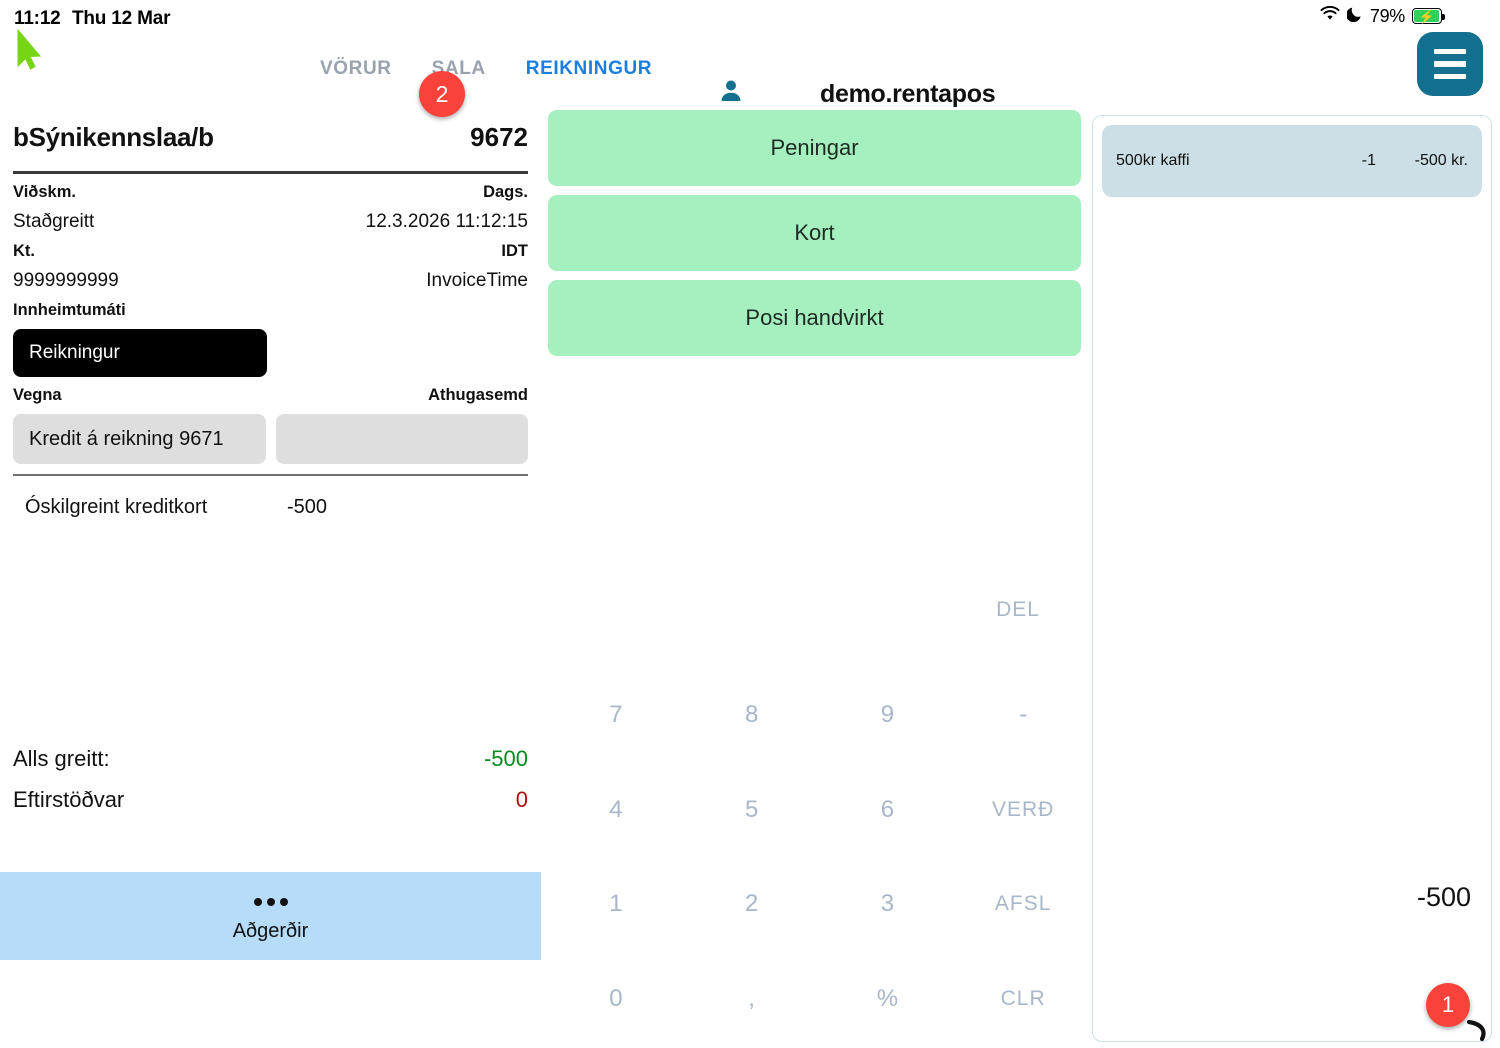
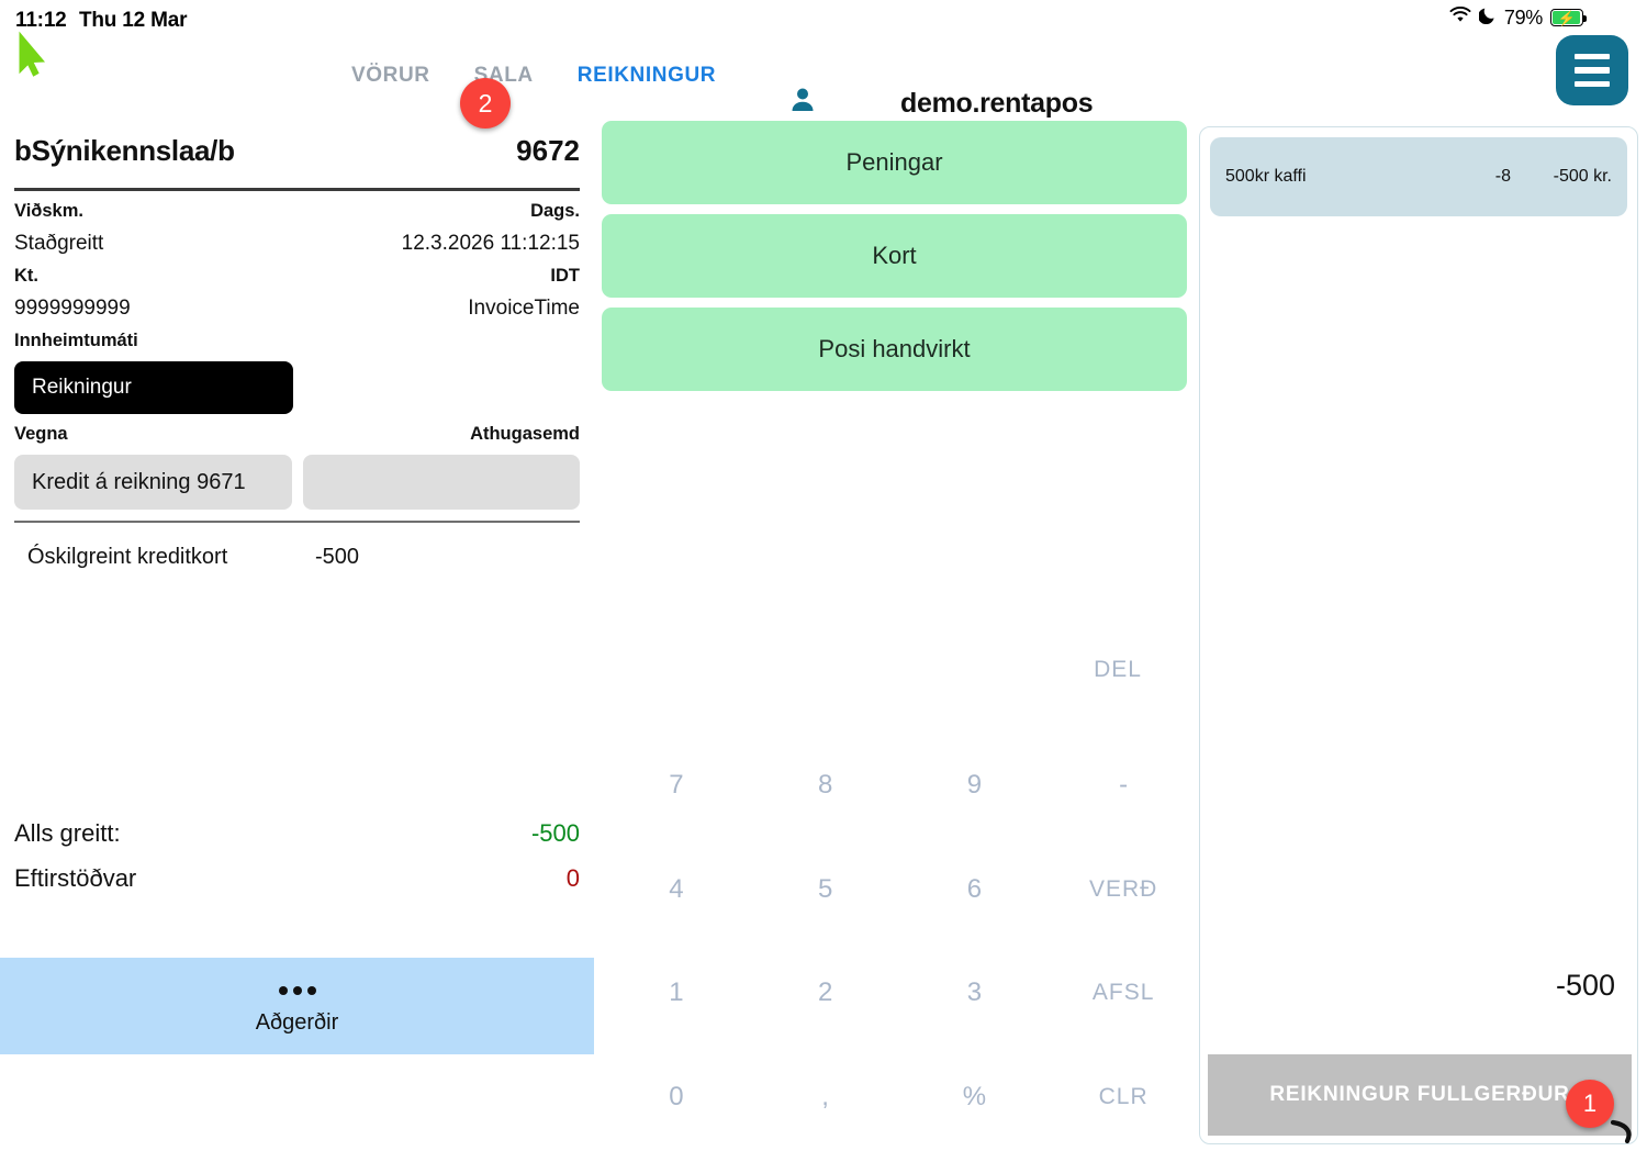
  11:12
  Thu 12 Mar
  79%
  ⚡
  VÖRUR
  SALA
  REIKNINGUR
  demo.rentapos
  2
  1
  bSýnikennslaa/b
  9672
  Viðskm.
  Dags.
  Staðgreitt
  12.3.2026 11:12:15
  Kt.
  IDT
  9999999999
  InvoiceTime
  Innheimtumáti
  Reikningur
  Vegna
  Athugasemd
  Kredit á reikning 9671
  Óskilgreint kreditkort
  -500
  Alls greitt:
  -500
  Eftirstöðvar
  0
  Aðgerðir
  Peningar
  Kort
  Posi handvirkt
  DEL
  7
  8
  9
  -
  4
  5
  6
  VERÐ
  1
  2
  3
  AFSL
  0
  ,
  %
  CLR
  500kr kaffi
- -1
+ -8
  -500 kr.
  -500
+ REIKNINGUR FULLGERÐUR
